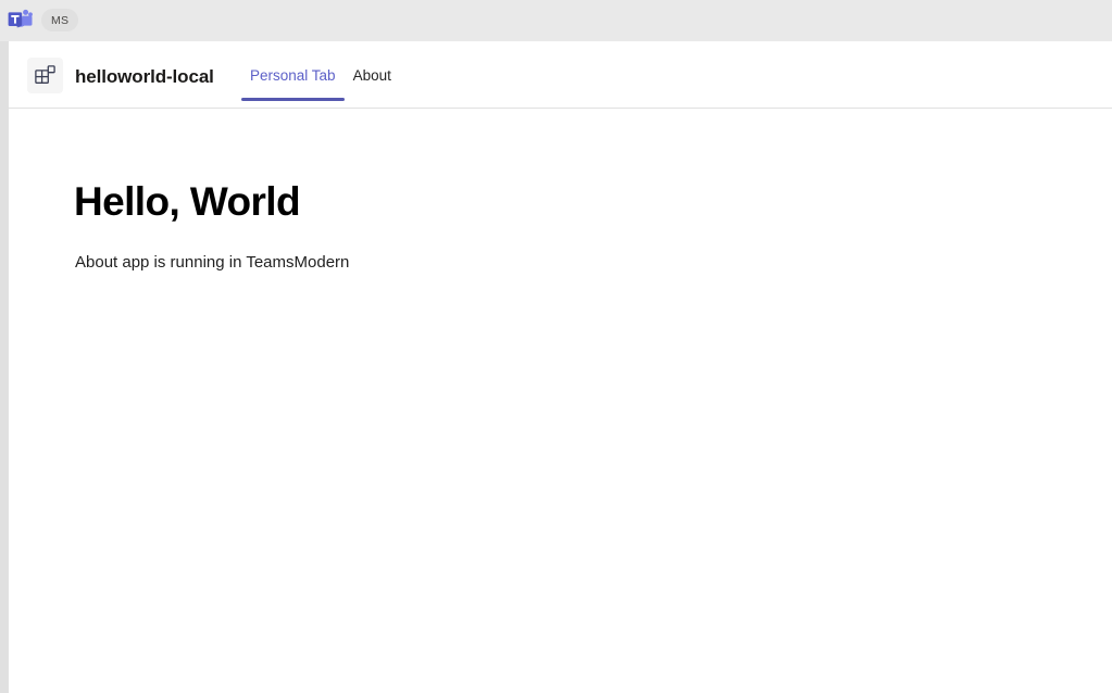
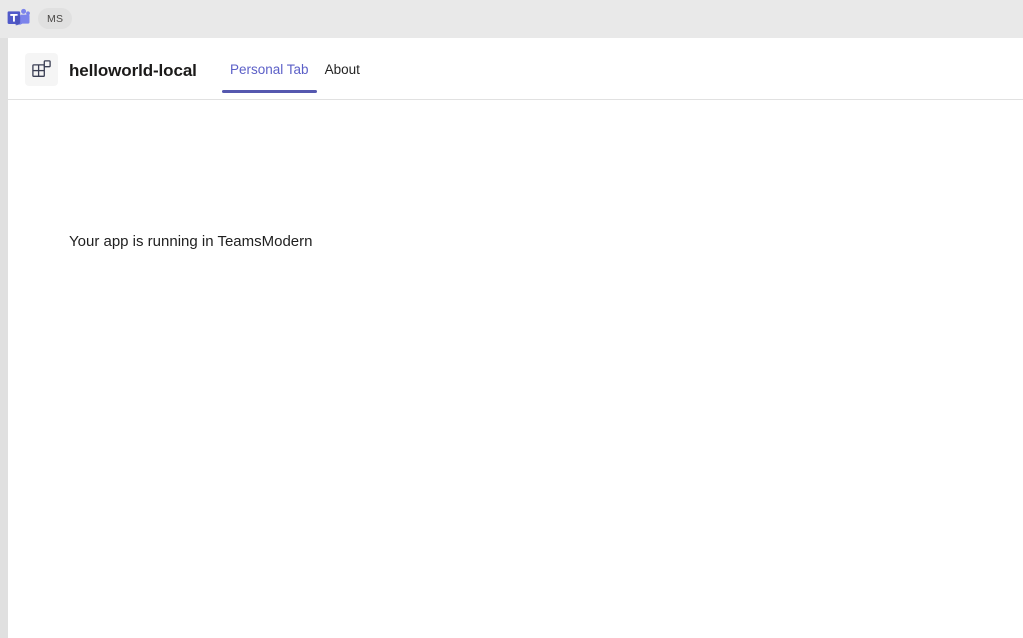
  MS
  helloworld-local
  Personal Tab
  About
- Hello, World
- About app is running in TeamsModern
+ Your app is running in TeamsModern
